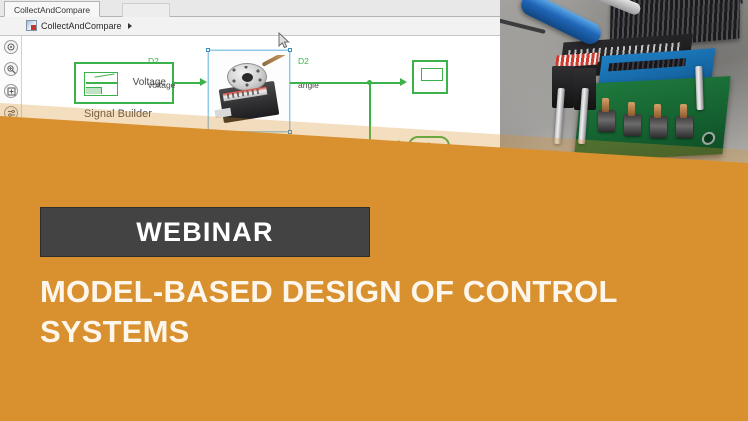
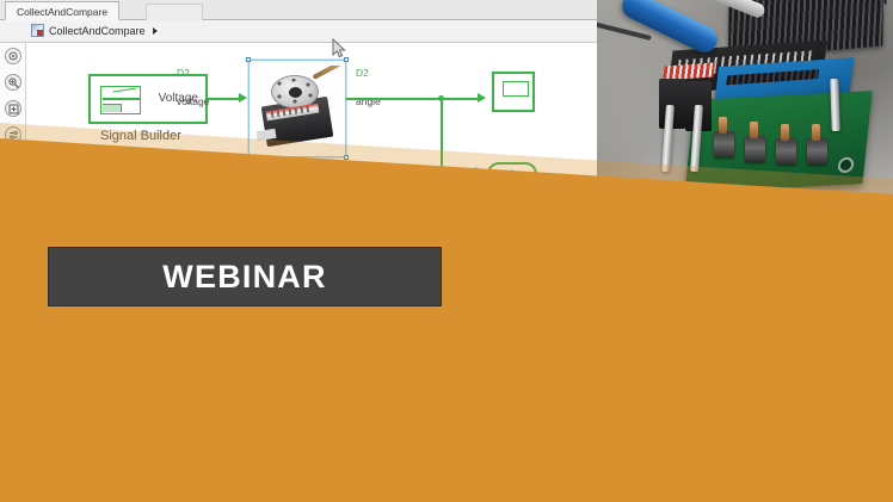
  CollectAndCompare
  CollectAndCompare
  Voltage
  Signal Builder
  D2
  voltage
  D2
  angle
  WEBINAR
- MODEL-BASED DESIGN OF CONTROL SYSTEMS
